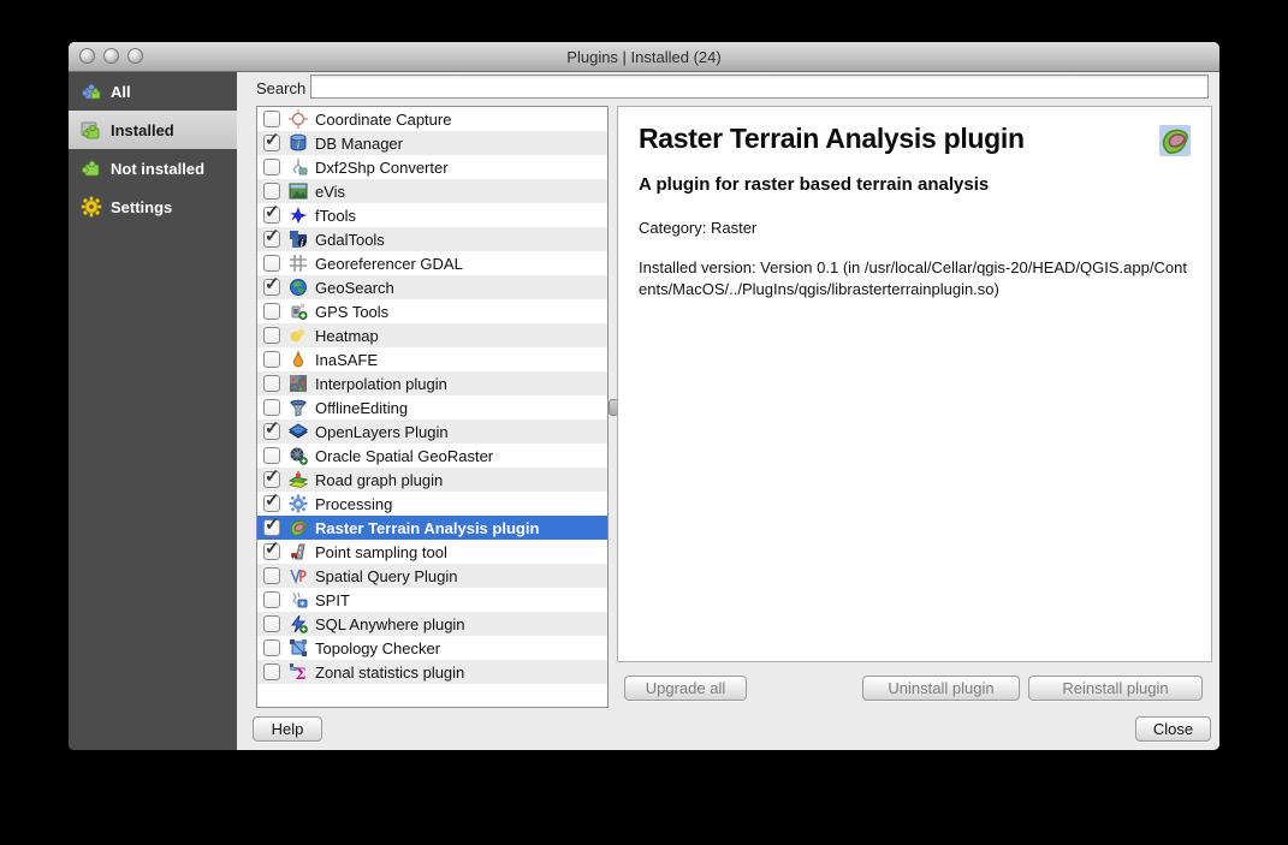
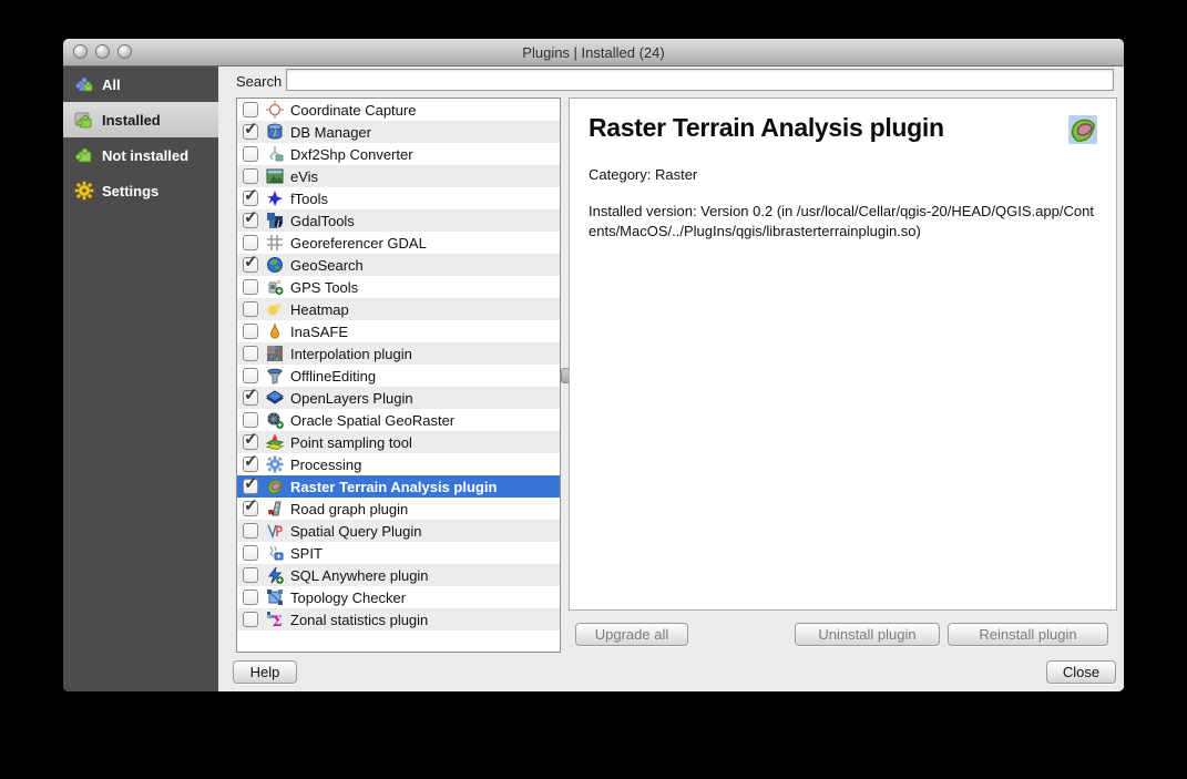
  Plugins | Installed (24)
  All
  Installed
  Not installed
  Settings
  Search
  Coordinate Capture
  ✓
  i
  DB Manager
  Dxf2Shp Converter
  eVis
  ✓
  fTools
  ✓
  i
  GdalTools
  Georeferencer GDAL
  ✓
  GeoSearch
  GPS Tools
  Heatmap
  InaSAFE
  Interpolation plugin
  OfflineEditing
  ✓
  OpenLayers Plugin
  Oracle Spatial GeoRaster
  ✓
- Road graph plugin
+ Point sampling tool
  ✓
  Processing
  ✓
  Raster Terrain Analysis plugin
  ✓
- Point sampling tool
+ Road graph plugin
  Spatial Query Plugin
  SPIT
  SQL Anywhere plugin
  Topology Checker
  Σ
  Zonal statistics plugin
  Raster Terrain Analysis plugin
- A plugin for raster based terrain analysis
  Category: Raster
- Installed version: Version 0.1 (in /usr/local/Cellar/qgis-20/HEAD/QGIS.app/Contents/MacOS/../PlugIns/qgis/librasterterrainplugin.so)
+ Installed version: Version 0.2 (in /usr/local/Cellar/qgis-20/HEAD/QGIS.app/Contents/MacOS/../PlugIns/qgis/librasterterrainplugin.so)
  Upgrade all
  Uninstall plugin
  Reinstall plugin
  Help
  Close
